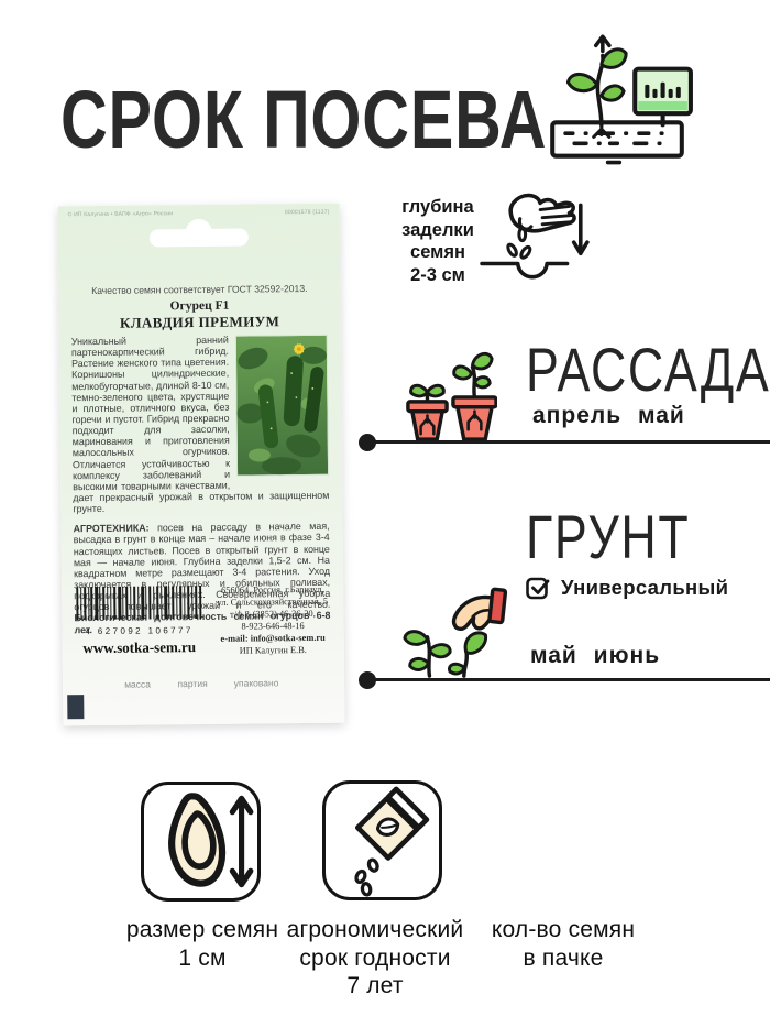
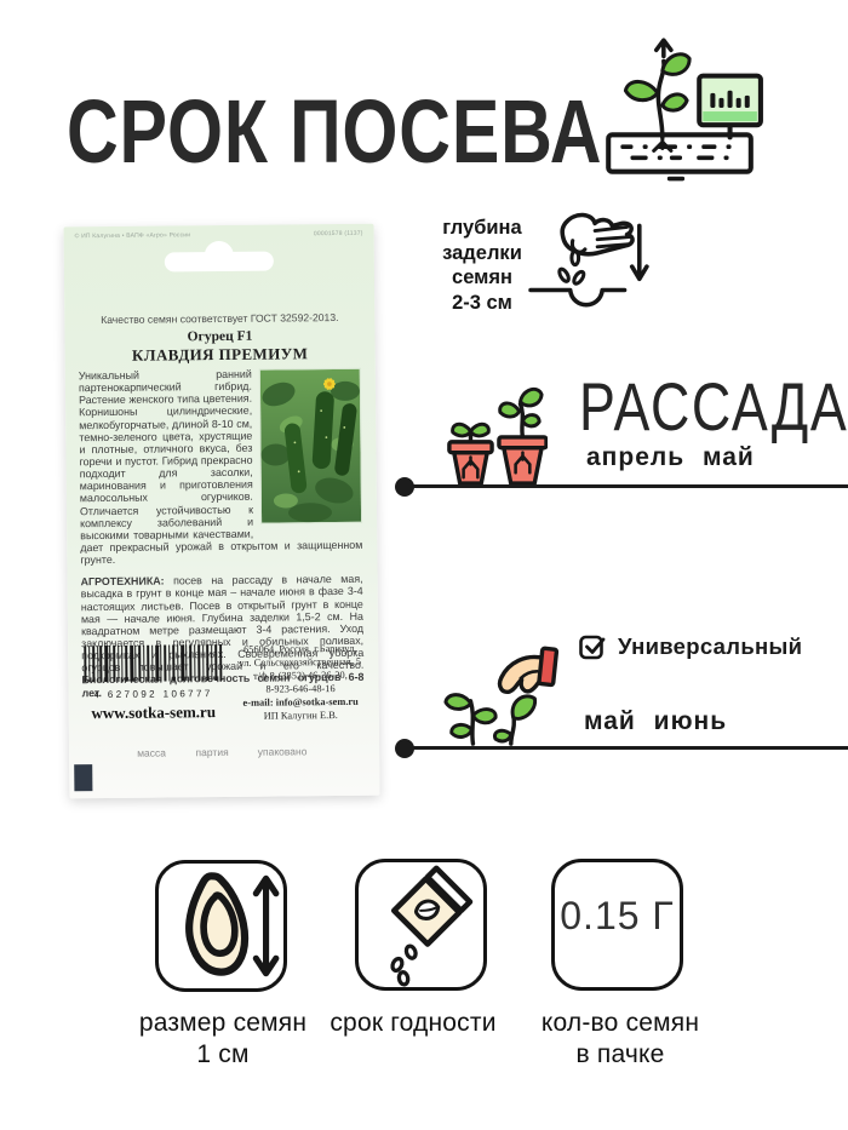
  СРОК ПОСЕВА
  Качество семян соответствует ГОСТ 32592-2013.
  Огурец F1
  КЛАВДИЯ ПРЕМИУМ
  Уникальный ранний партенокарпический гибрид. Растение женского типа цветения. Корнишоны цилиндрические, мелкобугорчатые, длиной 8-10 см, темно-зеленого цвета, хрустящие и плотные, отличного вкуса, без горечи и пустот. Гибрид прекрасно подходит для засолки, маринования и приготовления малосольных огурчиков. Отличается устойчивостью к комплексу заболеваний и высокими товарными качествами, дает прекрасный урожай в открытом и защищенном грунте.
  АГРОТЕХНИКА: посев на рассаду в начале мая, высадка в грунт в конце мая – начале июня в фазе 3-4 настоящих листьев. Посев в открытый грунт в конце мая — начале июня. Глубина заделки 1,5-2 см. На квадратном метре размещают 3-4 растения. Уход заключается в регулярных и обильных поливах, одмх и рыхеи. Своевременная уборка ров поышаержай и его качество. оогичсогоеность семян огурцов 6-8 лет.
  4 627092 106777
  www.sotka-sem.ru
  656064, Россия, г.Барнаул,
  ул. Сельскохозяйственная, 5
  т/ф 8-(3852) 46-36-20,
  8-923-646-48-16
  e-mail: info@sotka-sem.ru
  ИП Калугин Е.В.
  масса
  партия
  упаковано
  глубина
  заделки
  семян
  2-3 см
  РАССАДА
  апрель май
- ГРУНТ
  Универсальный
  май июнь
+ 0.15 Г
  размер семян
  1 см
- агрономический
  срок годности
- 7 лет
  кол-во семян
  в пачке
